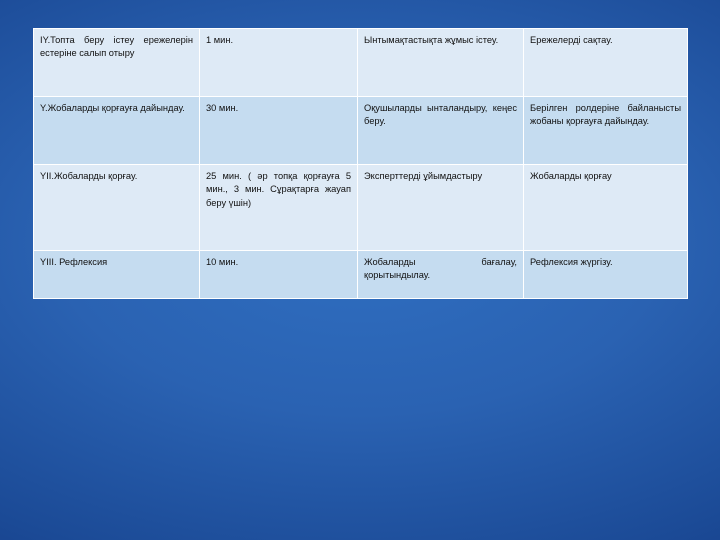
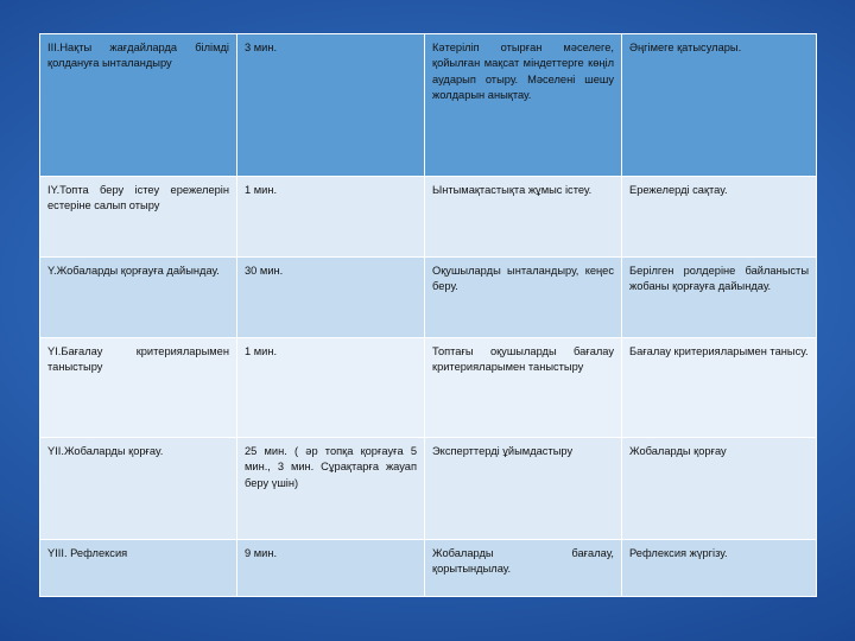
+ III.Нақты жағдайларда білімді қолдануға ынталандыру	3 мин.	Кәтеріліп отырған мәселеге, қойылған мақсат міндеттерге көңіл аударып отыру. Мәселені шешу жолдарын анықтау.	Әңгімеге қатысулары.
  IY.Топта беру істеу ережелерін естеріне салып отыру	1 мин.	Ынтымақтастықта жұмыс істеу.	Ережелерді сақтау.
  Y.Жобаларды қорғауға дайындау.	30 мин.	Оқушыларды ынталандыру, кеңес беру.	Берілген ролдеріне байланысты жобаны қорғауға дайындау.
+ YІ.Бағалау критерияларымен таныстыру	1 мин.	Топтағы оқушыларды бағалау критерияларымен таныстыру	Бағалау критерияларымен танысу.
  YІІ.Жобаларды қорғау.	25 мин. ( әр топқа қорғауға 5 мин., 3 мин. Сұрақтарға жауап беру үшін)	Эксперттерді ұйымдастыру	Жобаларды қорғау
- YІІІ. Рефлексия	10 мин.	Жобаларды бағалау, қорытындылау.	Рефлексия жүргізу.
+ YІІІ. Рефлексия	9 мин.	Жобаларды бағалау, қорытындылау.	Рефлексия жүргізу.
